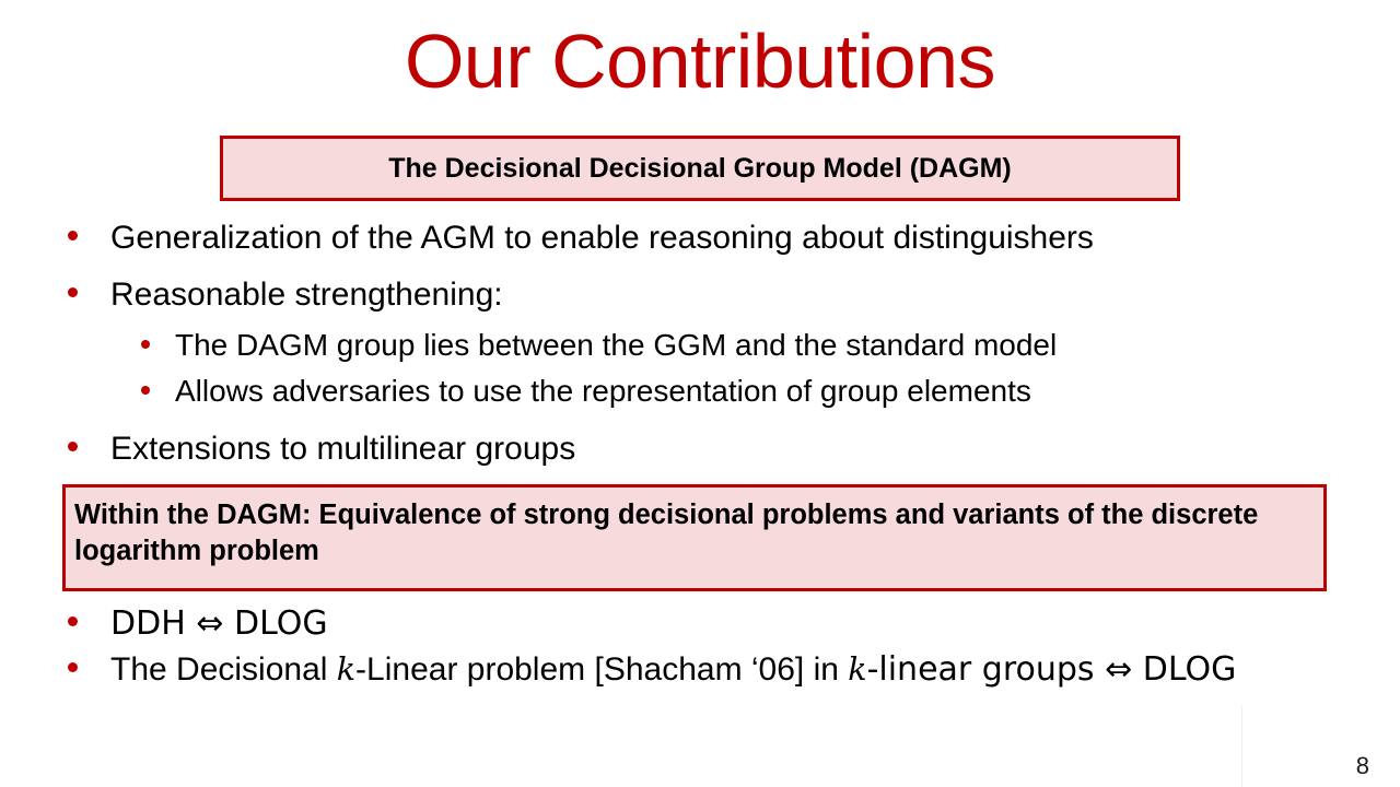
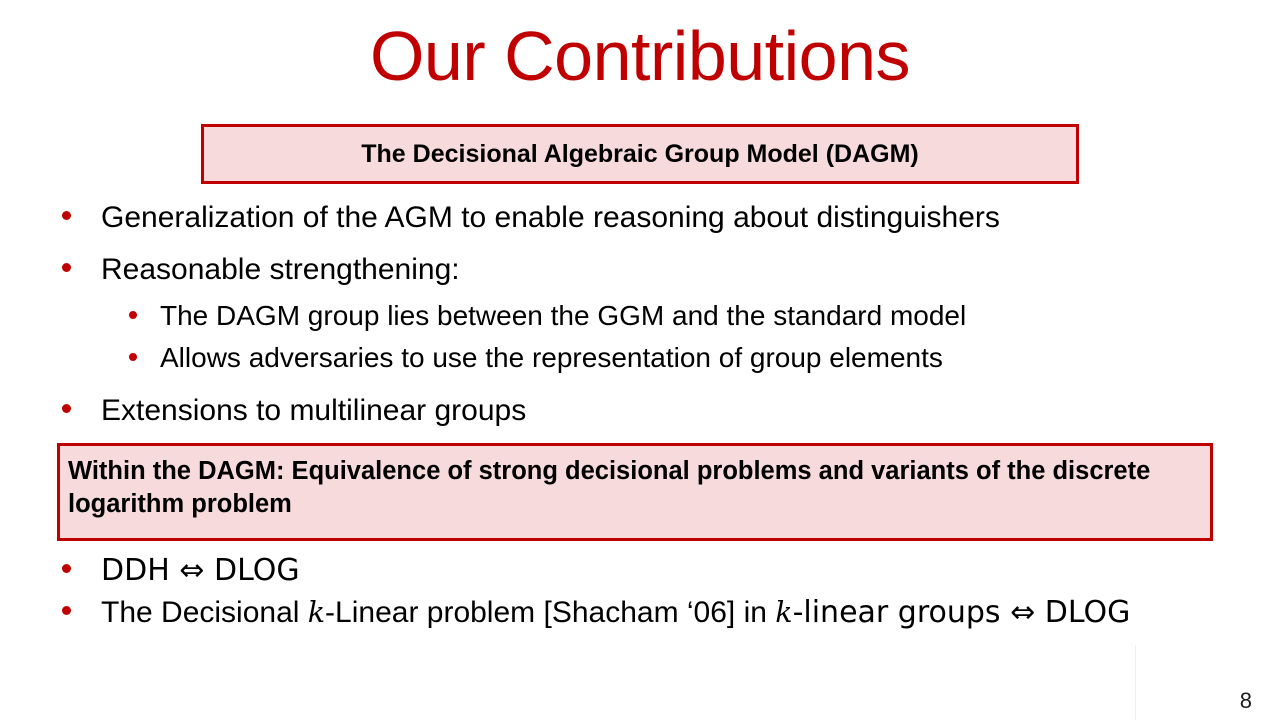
  Our Contributions
- The Decisional Decisional Group Model (DAGM)
+ The Decisional Algebraic Group Model (DAGM)
  Generalization of the AGM to enable reasoning about distinguishers
  Reasonable strengthening:
  The DAGM group lies between the GGM and the standard model
  Allows adversaries to use the representation of group elements
  Extensions to multilinear groups
  Within the DAGM: Equivalence of strong decisional problems and variants of the discrete logarithm problem
  DDH ⇔ DLOG
  The Decisional k-Linear problem [Shacham ‘06] in k-linear groups ⇔ DLOG
  8
